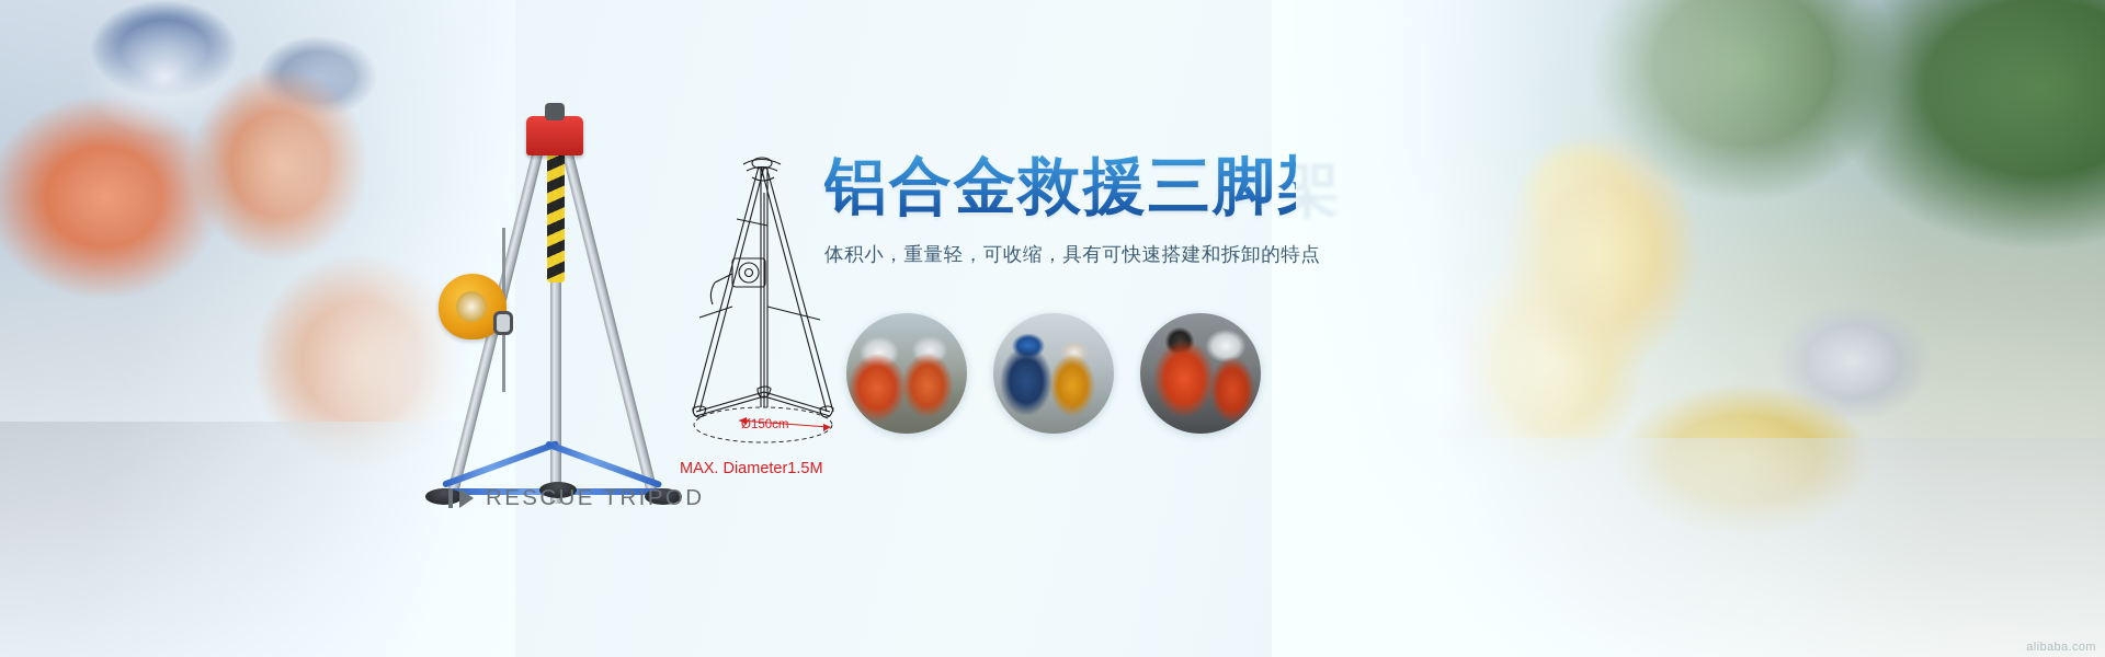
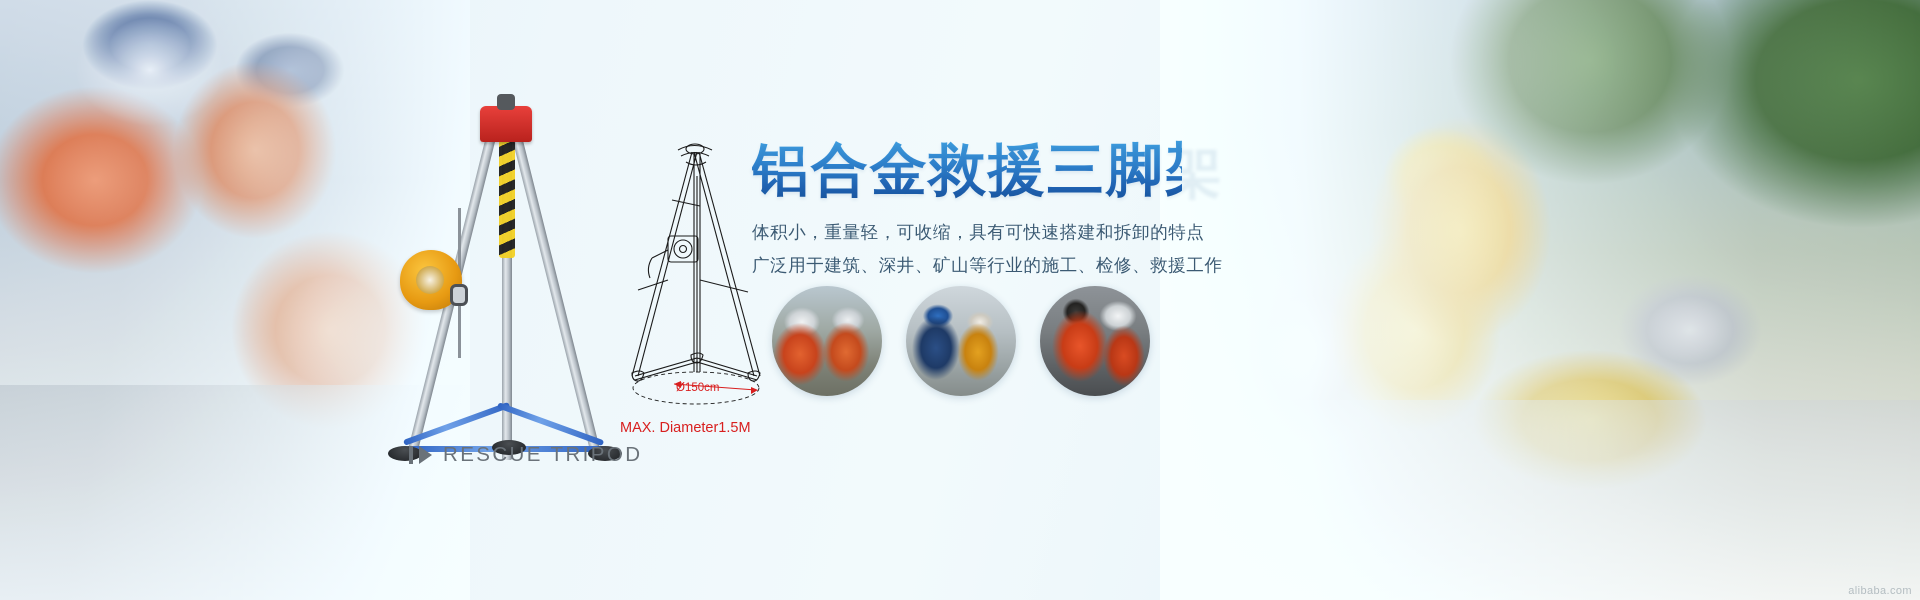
  Ø150cm
  MAX. Diameter1.5M
  RESCUE TRIPOD
  铝合金救援三脚架
  体积小，重量轻，可收缩，具有可快速搭建和拆卸的特点
+ 广泛用于建筑、深井、矿山等行业的施工、检修、救援工作
  alibaba.com
